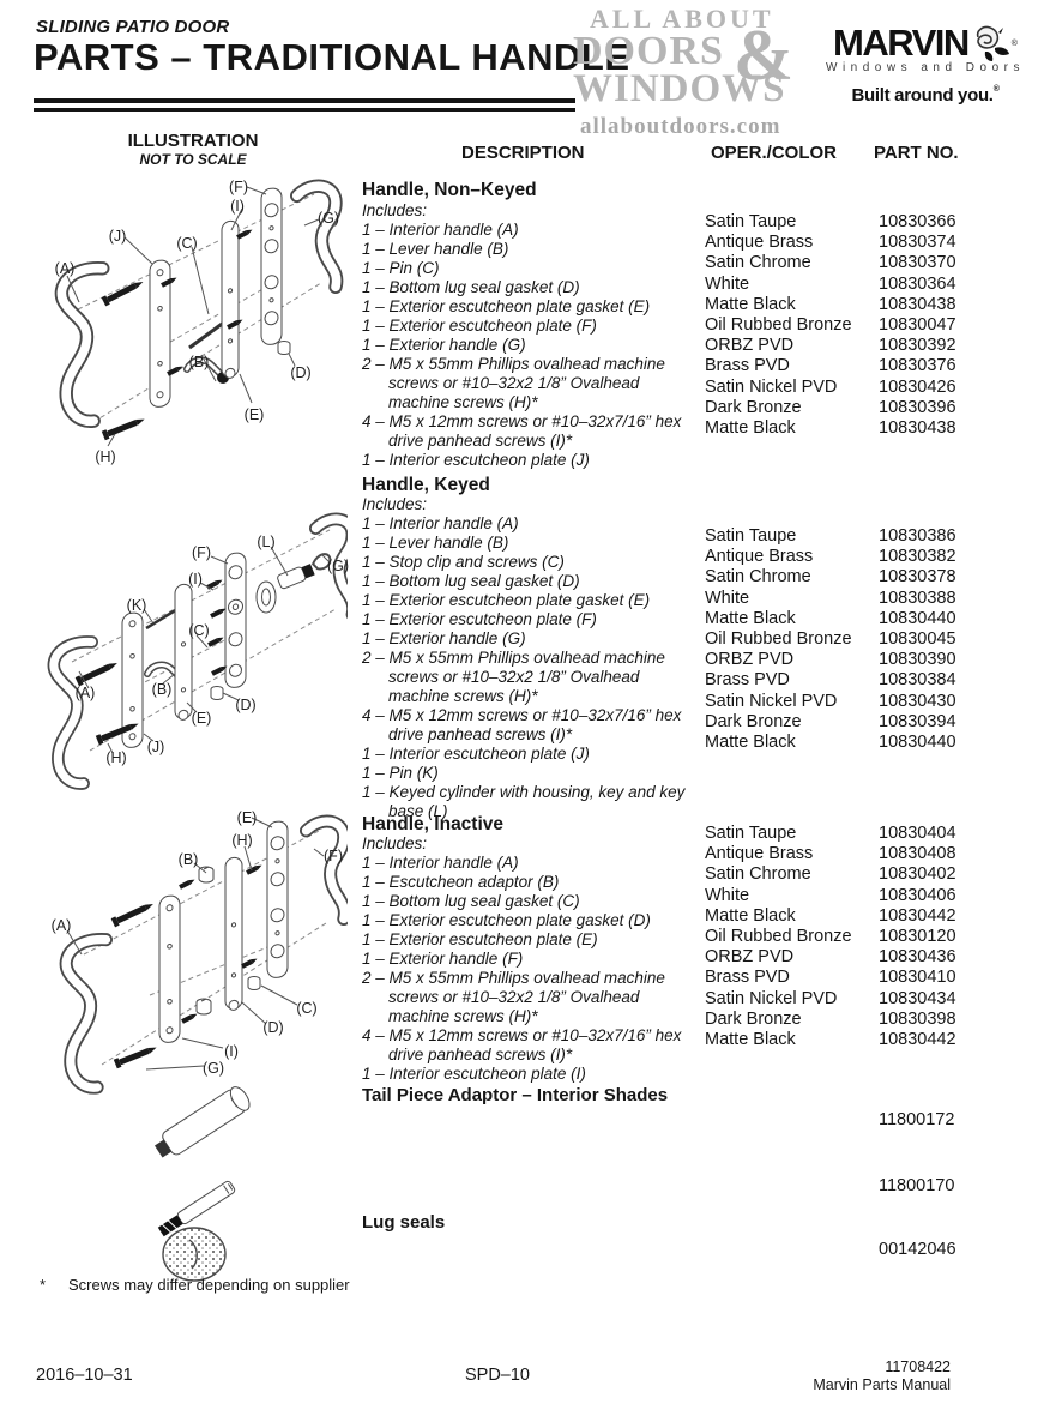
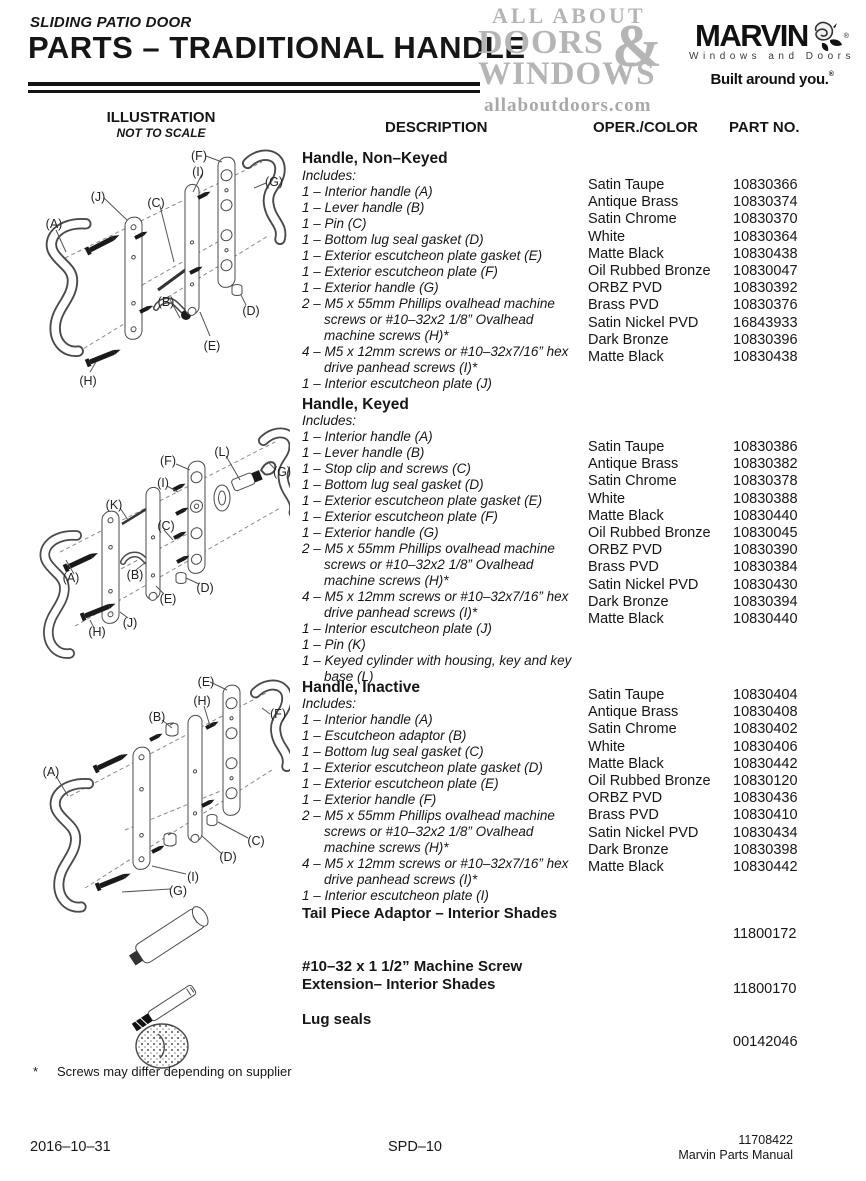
  SLIDING PATIO DOOR
  PARTS – TRADITIONAL HANDLE
  ALL ABOUT
  DOORS
  &
  WINDOWS
  allaboutdoors.com
  MARVIN
  Windows and Doors
  Built around you.
  ILLUSTRATION
  NOT TO SCALE
  DESCRIPTION
  OPER./COLOR
  PART NO.
  Handle, Non–Keyed
  Includes:
  1 – Interior handle (A)
  1 – Lever handle (B)
  1 – Pin (C)
  1 – Bottom lug seal gasket (D)
  1 – Exterior escutcheon plate gasket (E)
  1 – Exterior escutcheon plate (F)
  1 – Exterior handle (G)
  2 – M5 x 55mm Phillips ovalhead machine screws or #10–32x2 1/8” Ovalhead machine screws (H)*
  4 – M5 x 12mm screws or #10–32x7/16” hex drive panhead screws (I)*
  1 – Interior escutcheon plate (J)
  Satin Taupe
  10830366
  Antique Brass
  10830374
  Satin Chrome
  10830370
  White
  10830364
  Matte Black
  10830438
  Oil Rubbed Bronze
  10830047
  ORBZ PVD
  10830392
  Brass PVD
  10830376
  Satin Nickel PVD
- 10830426
+ 16843933
  Dark Bronze
  10830396
  Matte Black
  10830438
  (F)
  (I)
  (G)
  (J)
  (C)
  (A)
  (B)
  (D)
  (E)
  (H)
  Handle, Keyed
  Includes:
  1 – Interior handle (A)
  1 – Lever handle (B)
  1 – Stop clip and screws (C)
  1 – Bottom lug seal gasket (D)
  1 – Exterior escutcheon plate gasket (E)
  1 – Exterior escutcheon plate (F)
  1 – Exterior handle (G)
  2 – M5 x 55mm Phillips ovalhead machine screws or #10–32x2 1/8” Ovalhead machine screws (H)*
  4 – M5 x 12mm screws or #10–32x7/16” hex drive panhead screws (I)*
  1 – Interior escutcheon plate (J)
  1 – Pin (K)
  1 – Keyed cylinder with housing, key and key base (L)
  Satin Taupe
  10830386
  Antique Brass
  10830382
  Satin Chrome
  10830378
  White
  10830388
  Matte Black
  10830440
  Oil Rubbed Bronze
  10830045
  ORBZ PVD
  10830390
  Brass PVD
  10830384
  Satin Nickel PVD
  10830430
  Dark Bronze
  10830394
  Matte Black
  10830440
  (L)
  (F)
  (G)
  (I)
  (K)
  (C)
  (B)
  (A)
  (D)
  (E)
  (J)
  (H)
  Handle, Inactive
  Includes:
  1 – Interior handle (A)
  1 – Escutcheon adaptor (B)
  1 – Bottom lug seal gasket (C)
  1 – Exterior escutcheon plate gasket (D)
  1 – Exterior escutcheon plate (E)
  1 – Exterior handle (F)
  2 – M5 x 55mm Phillips ovalhead machine screws or #10–32x2 1/8” Ovalhead machine screws (H)*
  4 – M5 x 12mm screws or #10–32x7/16” hex drive panhead screws (I)*
  1 – Interior escutcheon plate (I)
  Satin Taupe
  10830404
  Antique Brass
  10830408
  Satin Chrome
  10830402
  White
  10830406
  Matte Black
  10830442
  Oil Rubbed Bronze
  10830120
  ORBZ PVD
  10830436
  Brass PVD
  10830410
  Satin Nickel PVD
  10830434
  Dark Bronze
  10830398
  Matte Black
  10830442
  (E)
  (H)
  (B)
  (F)
  (A)
  (C)
  (D)
  (I)
  (G)
  Tail Piece Adaptor – Interior Shades
  11800172
+ #10–32 x 1 1/2” Machine Screw Extension– Interior Shades
  11800170
  Lug seals
  00142046
  *
  Screws may differ depending on supplier
  2016–10–31
  SPD–10
  11708422
  Marvin Parts Manual
